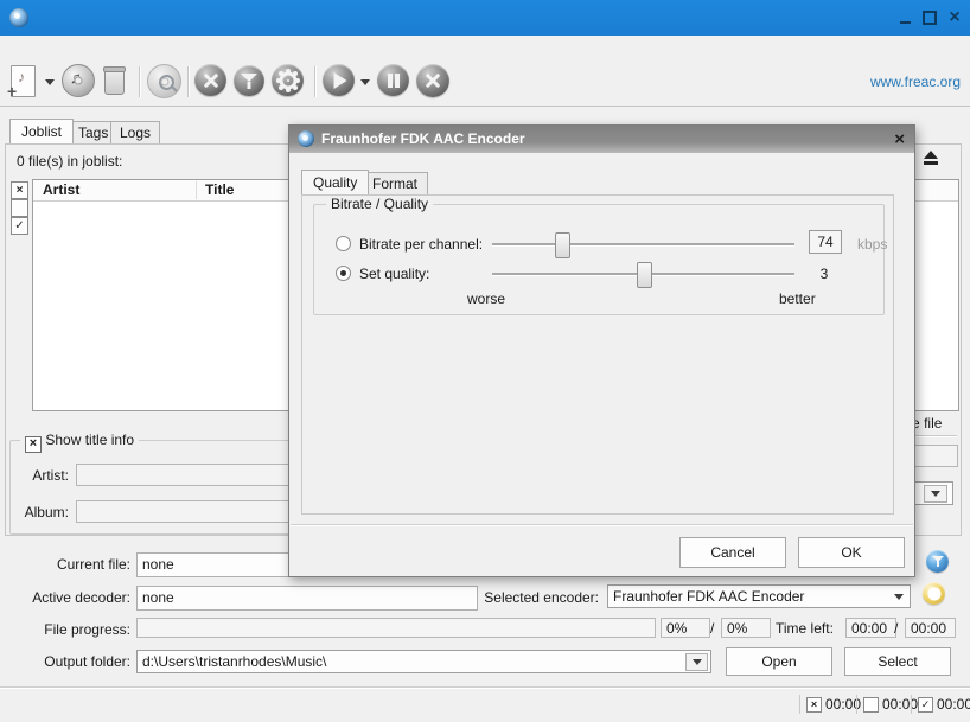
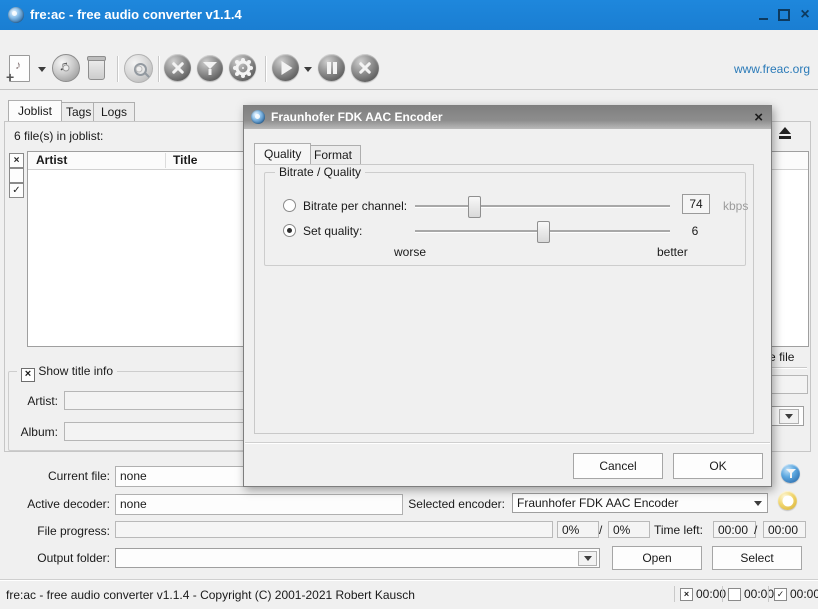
+ fre:ac - free audio converter v1.1.4
  ×
  ♪
  +
  www.freac.org
  Joblist
  Tags
  Logs
- 0 file(s) in joblist:
+ 6 file(s) in joblist:
  ×
  ✓
  Artist
  Title
  ×
  Show title info
  Artist:
  Album:
  Current file:
  none
  Active decoder:
  none
  Selected encoder:
  Fraunhofer FDK AAC Encoder
  File progress:
  0%
  /
  0%
  Time left:
  00:00
  /
  00:00
  Output folder:
- d:\Users\tristanrhodes\Music\
  Open
  Select
+ fre:ac - free audio converter v1.1.4 - Copyright (C) 2001-2021 Robert Kausch
  ×
  00:00
  00:00
  ✓
  00:00
  Fraunhofer FDK AAC Encoder
  ×
  Quality
  Format
  Bitrate / Quality
  Bitrate per channel:
  74
  kbps
  Set quality:
- 3
+ 6
  worse
  better
  Cancel
  OK
